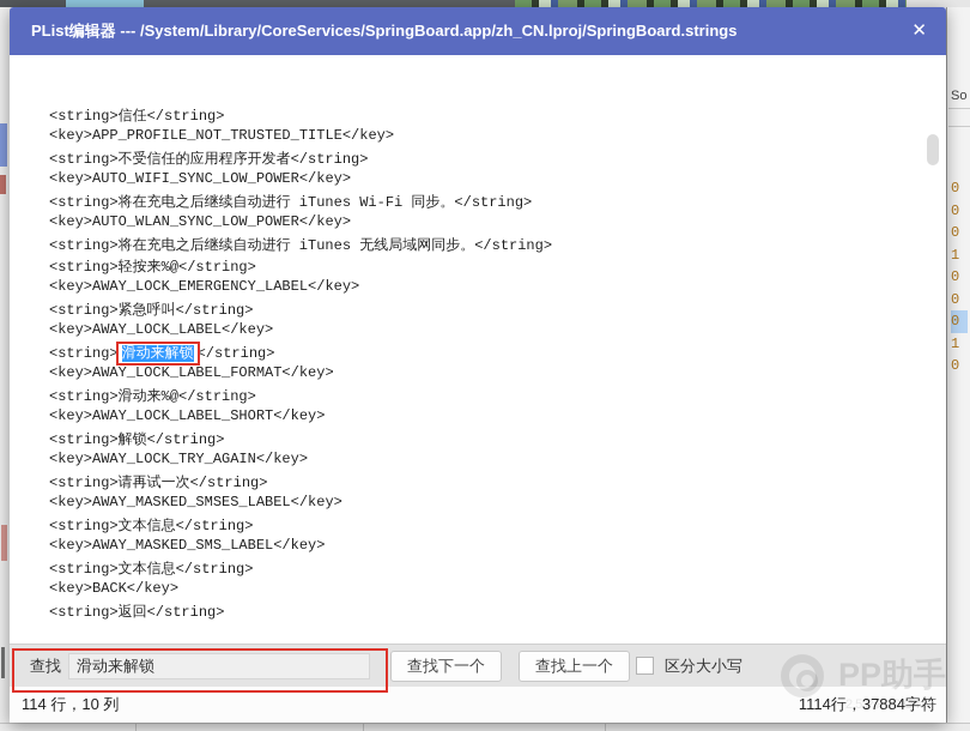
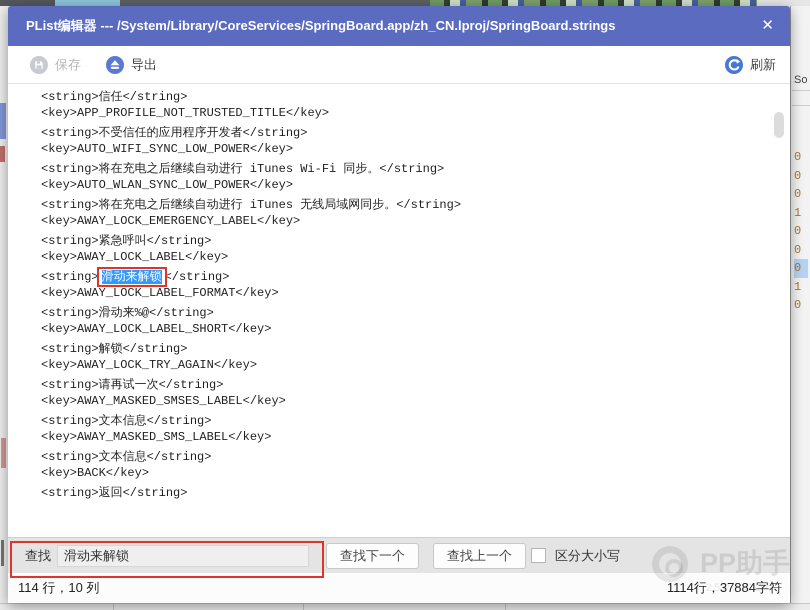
  So
  0
  0
  0
  1
  0
  0
  0
  1
  0
  PList编辑器 --- /System/Library/CoreServices/SpringBoard.app/zh_CN.lproj/SpringBoard.strings
  ✕
+ 保存
+ 导出
+ 刷新
  <string>信任</string>
  <key>APP_PROFILE_NOT_TRUSTED_TITLE</key>
  <string>不受信任的应用程序开发者</string>
  <key>AUTO_WIFI_SYNC_LOW_POWER</key>
  <string>将在充电之后继续自动进行 iTunes Wi-Fi 同步。</string>
  <key>AUTO_WLAN_SYNC_LOW_POWER</key>
  <string>将在充电之后继续自动进行 iTunes 无线局域网同步。</string>
- <string>轻按来%@</string>
  <key>AWAY_LOCK_EMERGENCY_LABEL</key>
  <string>紧急呼叫</string>
  <key>AWAY_LOCK_LABEL</key>
  <string> 滑动来解锁 </string>
  <key>AWAY_LOCK_LABEL_FORMAT</key>
  <string>滑动来%@</string>
  <key>AWAY_LOCK_LABEL_SHORT</key>
  <string>解锁</string>
  <key>AWAY_LOCK_TRY_AGAIN</key>
  <string>请再试一次</string>
  <key>AWAY_MASKED_SMSES_LABEL</key>
  <string>文本信息</string>
  <key>AWAY_MASKED_SMS_LABEL</key>
  <string>文本信息</string>
  <key>BACK</key>
  <string>返回</string>
  查找
  滑动来解锁
  查找下一个
  查找上一个
  区分大小写
  114 行，10 列
  1114行，37884字符
  PP助手
  25PP.COM
